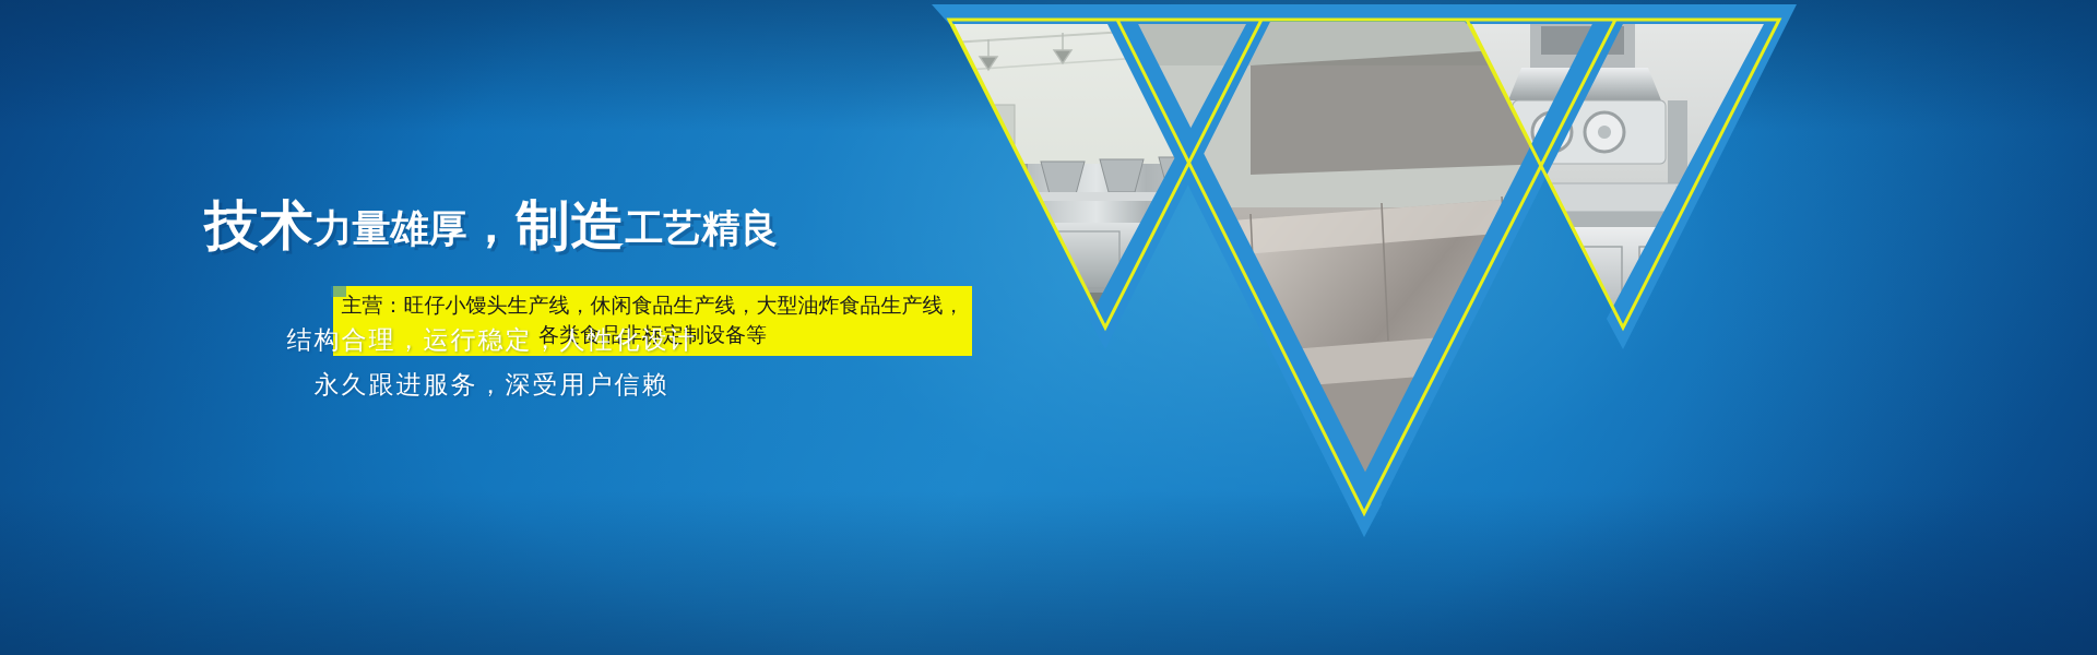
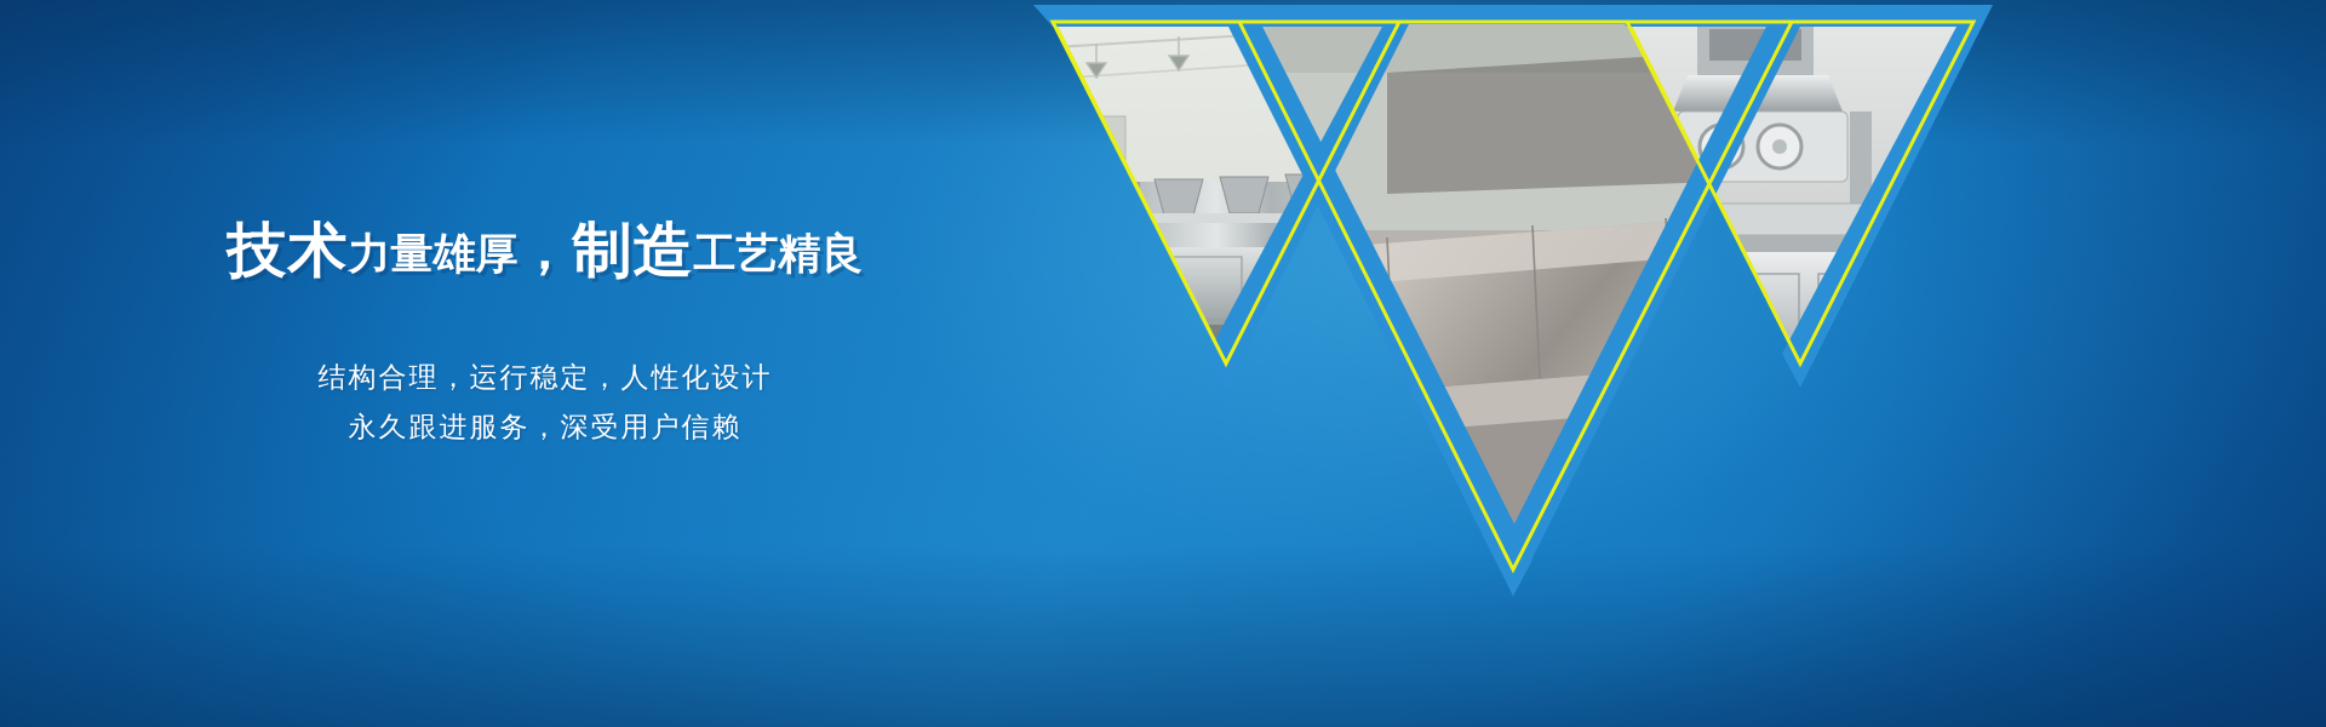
  技术力量雄厚，制造工艺精良
- 主营：旺仔小馒头生产线，休闲食品生产线，大型油炸食品生产线，
- 各类食品非标定制设备等
  结构合理，运行稳定，人性化设计
  永久跟进服务，深受用户信赖
